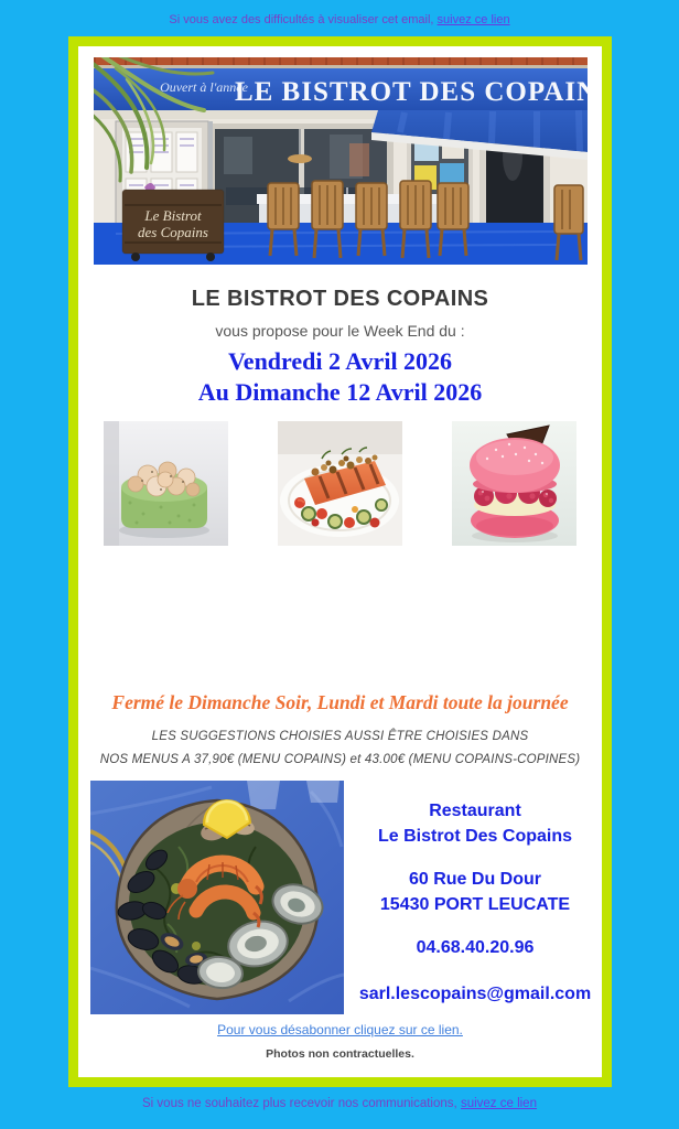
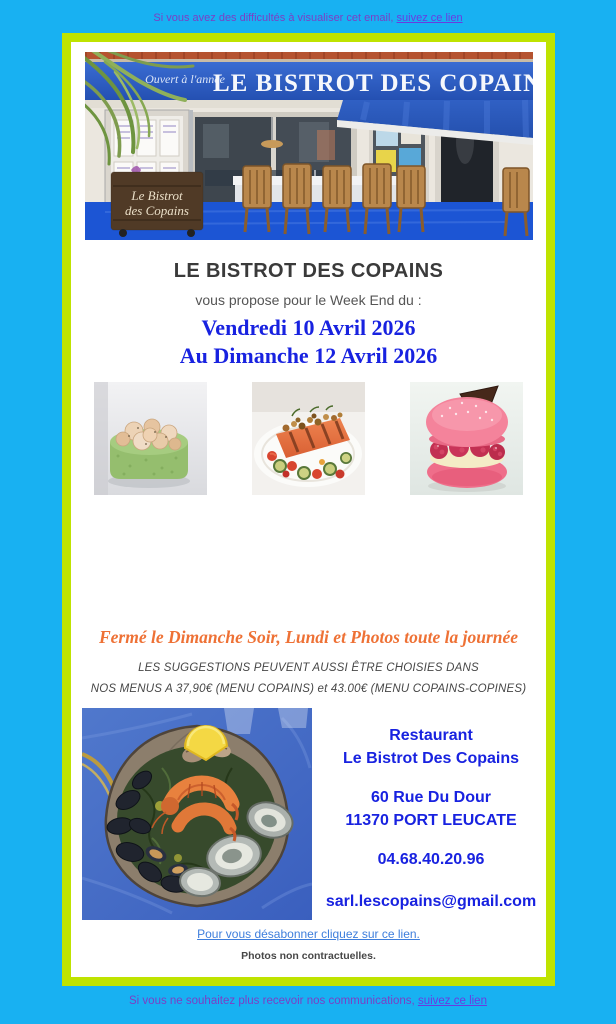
  Si vous avez des difficultés à visualiser cet email, suivez ce lien
  Ouvert à l'année
  LE BISTROT DES COPAIN
  Le Bistrot
  des Copains
  LE BISTROT DES COPAINS
  vous propose pour le Week End du :
- Vendredi 2 Avril 2026
+ Vendredi 10 Avril 2026
  Au Dimanche 12 Avril 2026
- Fermé le Dimanche Soir, Lundi et Mardi toute la journée
+ Fermé le Dimanche Soir, Lundi et Photos toute la journée
- LES SUGGESTIONS CHOISIES AUSSI ÊTRE CHOISIES DANS
+ LES SUGGESTIONS PEUVENT AUSSI ÊTRE CHOISIES DANS
  NOS MENUS A 37,90€ (MENU COPAINS) et 43.00€ (MENU COPAINS-COPINES)
  Restaurant
  Le Bistrot Des Copains
  60 Rue Du Dour
- 15430 PORT LEUCATE
+ 11370 PORT LEUCATE
  04.68.40.20.96
  sarl.lescopains@gmail.com
  Pour vous désabonner cliquez sur ce lien.
  Photos non contractuelles.
  Si vous ne souhaitez plus recevoir nos communications, suivez ce lien
